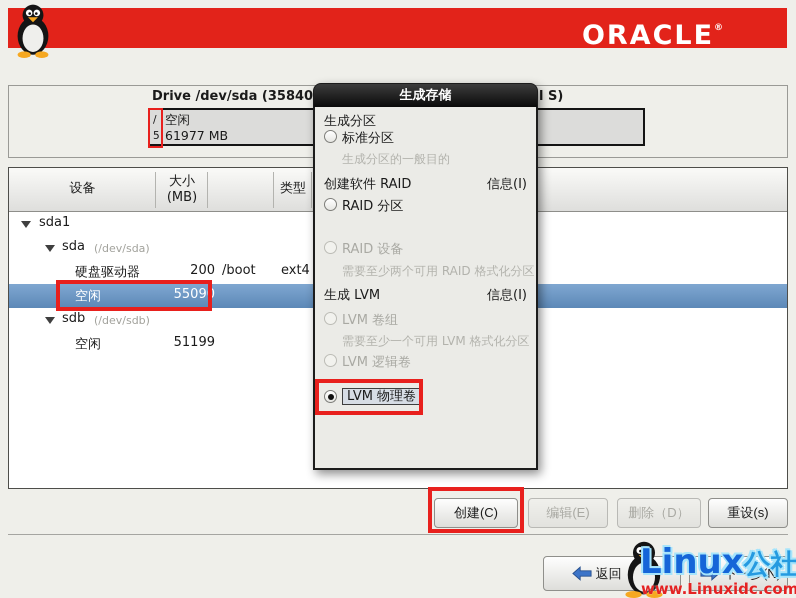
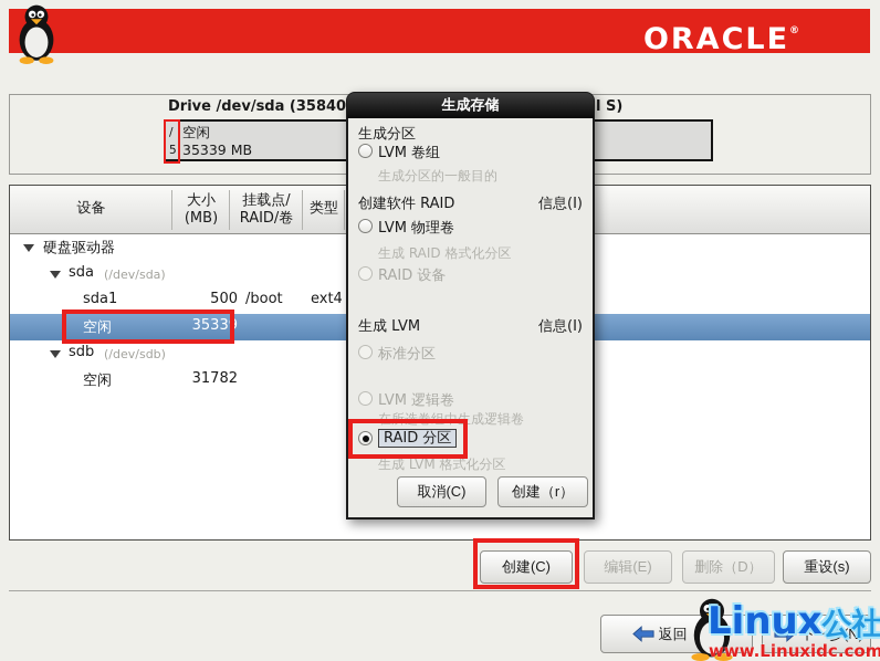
  ORACLE®
  Drive /dev/sda (35840
  l S)
  /
  5
  空闲
- 61977 MB
+ 35339 MB
  设备
  大小
  (MB)
+ 挂载点/
+ RAID/卷
  类型
- sda1
+ 硬盘驱动器
  sda
  (/dev/sda)
- 硬盘驱动器
+ sda1
- 200
+ 500
  /boot
  ext4
  空闲
- 55090
+ 35339
  sdb
  (/dev/sdb)
  空闲
- 51199
+ 31782
  创建(C)
  编辑(E)
  删除（D）
  重设(s)
  下一步(N)
  生成存储
  生成分区
- 标准分区
+ LVM 卷组
  生成分区的一般目的
  创建软件 RAID
  信息(I)
- RAID 分区
+ LVM 物理卷
+ 生成 RAID 格式化分区
  RAID 设备
- 需要至少两个可用 RAID 格式化分区
  生成 LVM
  信息(I)
- LVM 卷组
+ 标准分区
- 需要至少一个可用 LVM 格式化分区
  LVM 逻辑卷
+ 在所选卷组中生成逻辑卷
- LVM 物理卷
+ RAID 分区
+ 生成 LVM 格式化分区
+ 取消(C)
+ 创建（r）
  Linux公社
  www.Linuxidc.com
